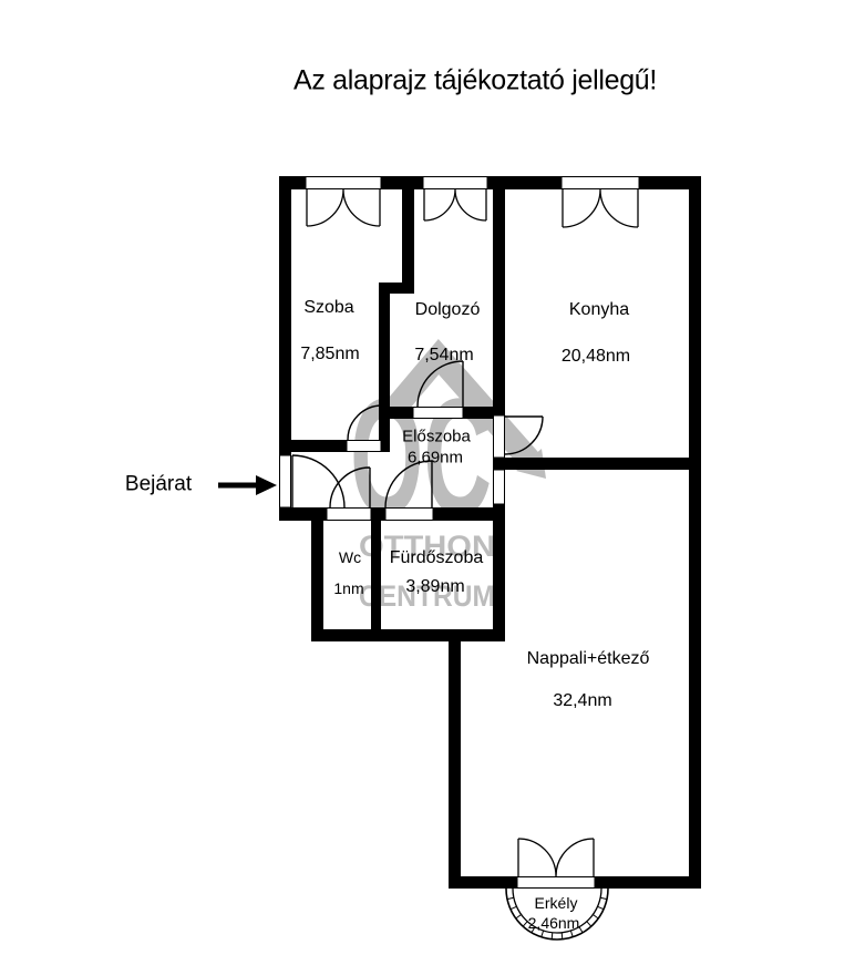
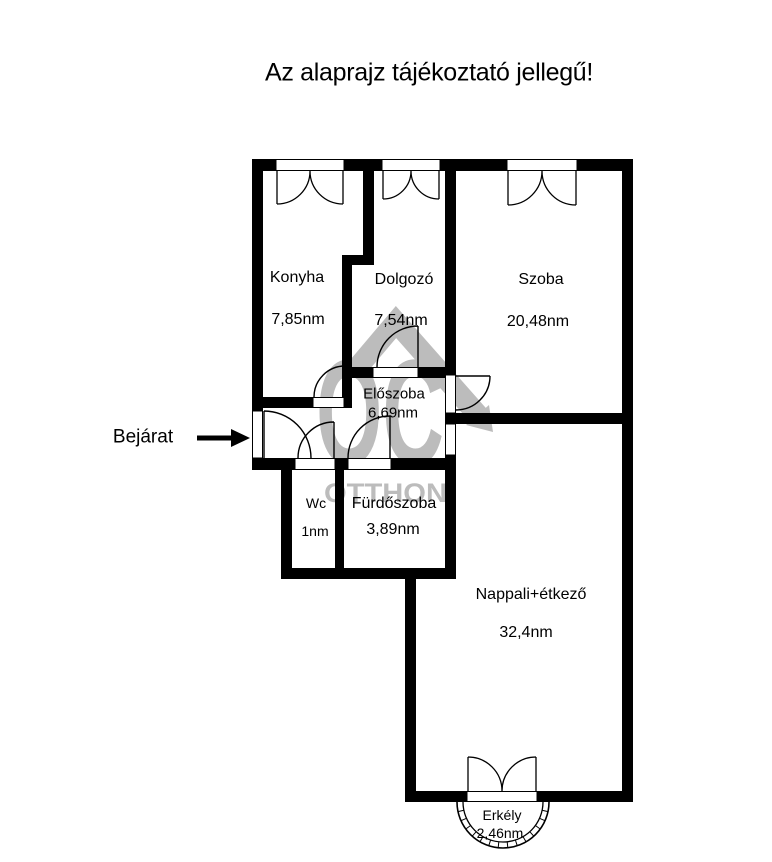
  OC
  TTHON
- CENTRUM
  Az alaprajz tájékoztató jellegű!
  Bejárat
- Szoba
+ Konyha
  7,85nm
  Dolgozó
  7,54nm
- Konyha
+ Szoba
  20,48nm
  Előszoba
  6,69nm
  Wc
  1nm
  Fürdőszoba
  3,89nm
  Nappali+étkező
  32,4nm
  Erkély
  2,46nm
